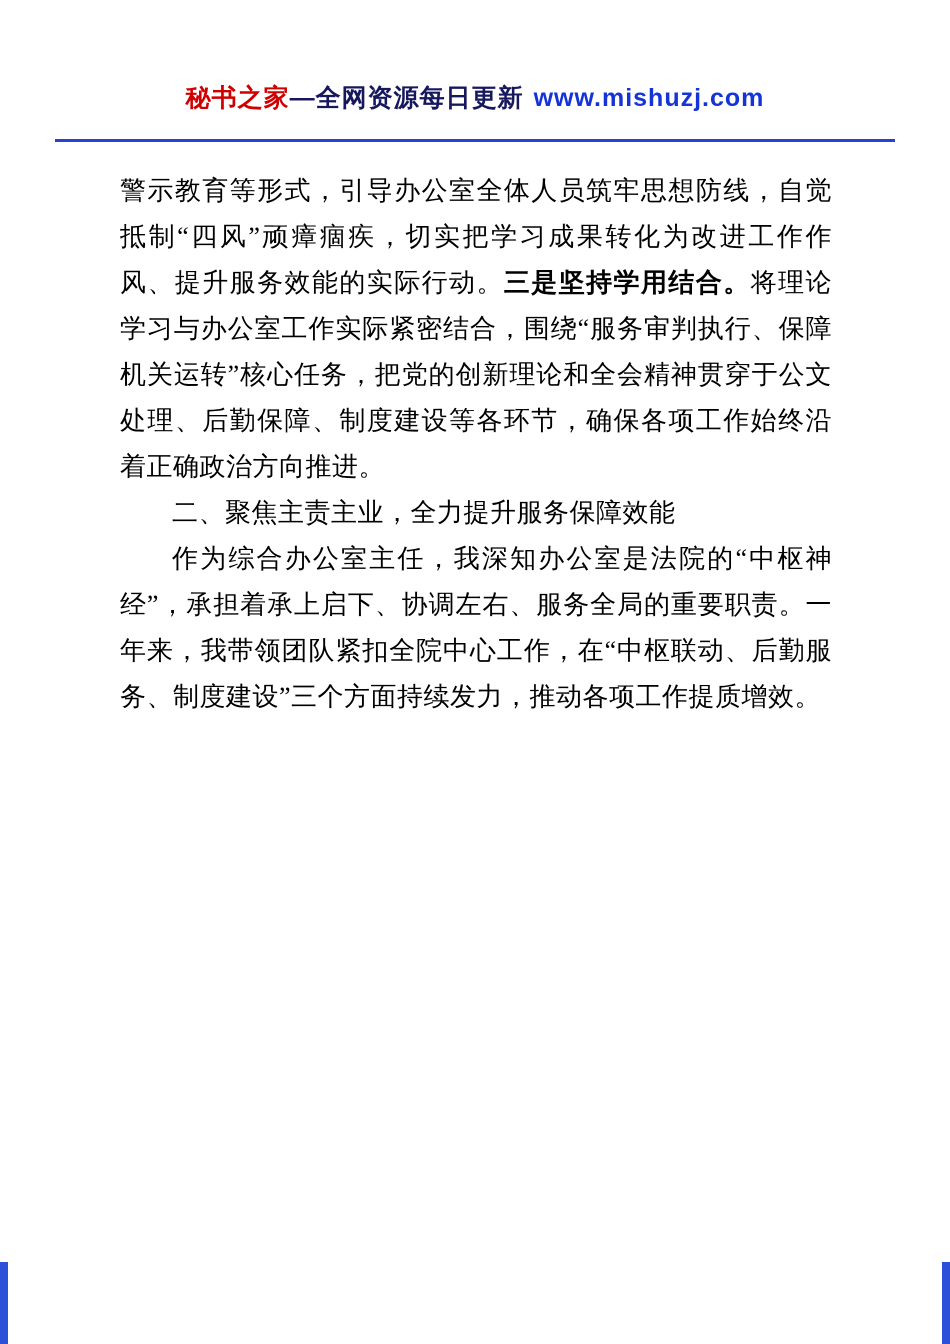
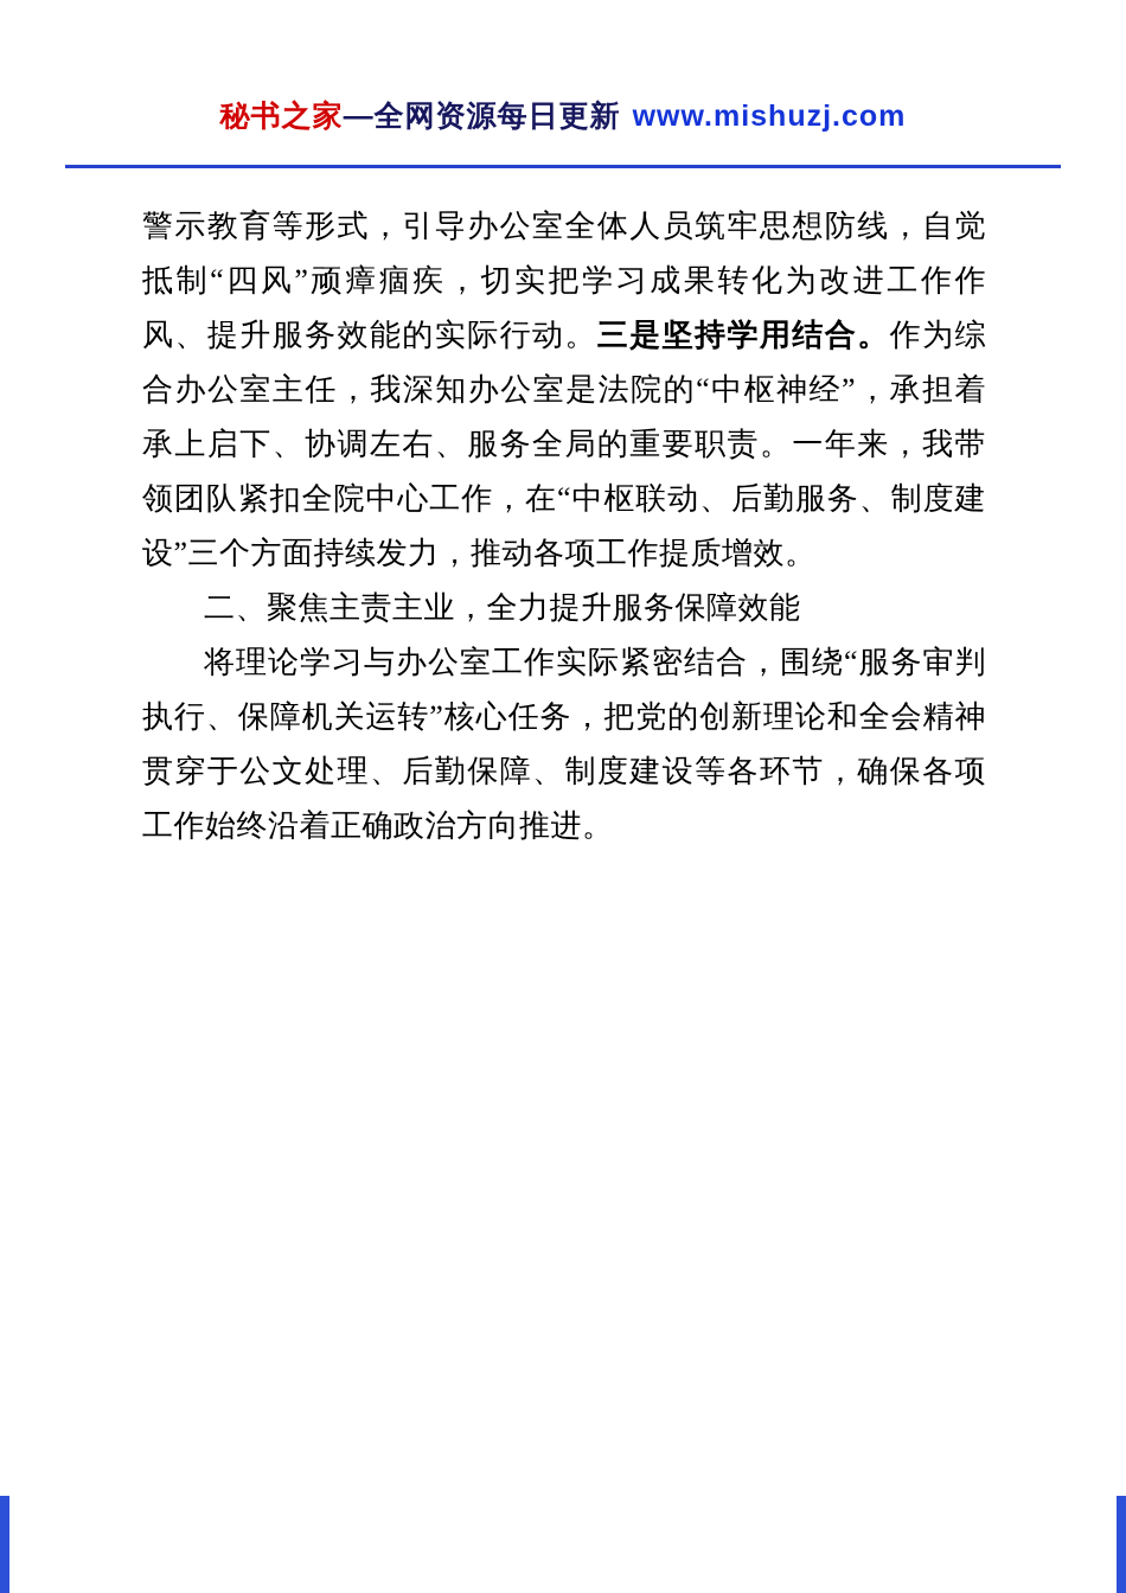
  秘书之家—全网资源每日更新 www.mishuzj.com
- 警示教育等形式，引导办公室全体人员筑牢思想防线，自觉抵制“四风”顽瘴痼疾，切实把学习成果转化为改进工作作风、提升服务效能的实际行动。三是坚持学用结合。将理论学习与办公室工作实际紧密结合，围绕“服务审判执行、保障机关运转”核心任务，把党的创新理论和全会精神贯穿于公文处理、后勤保障、制度建设等各环节，确保各项工作始终沿着正确政治方向推进。
+ 警示教育等形式，引导办公室全体人员筑牢思想防线，自觉抵制“四风”顽瘴痼疾，切实把学习成果转化为改进工作作风、提升服务效能的实际行动。三是坚持学用结合。作为综合办公室主任，我深知办公室是法院的“中枢神经”，承担着承上启下、协调左右、服务全局的重要职责。一年来，我带领团队紧扣全院中心工作，在“中枢联动、后勤服务、制度建设”三个方面持续发力，推动各项工作提质增效。
  二、聚焦主责主业，全力提升服务保障效能
- 作为综合办公室主任，我深知办公室是法院的“中枢神经”，承担着承上启下、协调左右、服务全局的重要职责。一年来，我带领团队紧扣全院中心工作，在“中枢联动、后勤服务、制度建设”三个方面持续发力，推动各项工作提质增效。
+ 将理论学习与办公室工作实际紧密结合，围绕“服务审判执行、保障机关运转”核心任务，把党的创新理论和全会精神贯穿于公文处理、后勤保障、制度建设等各环节，确保各项工作始终沿着正确政治方向推进。
